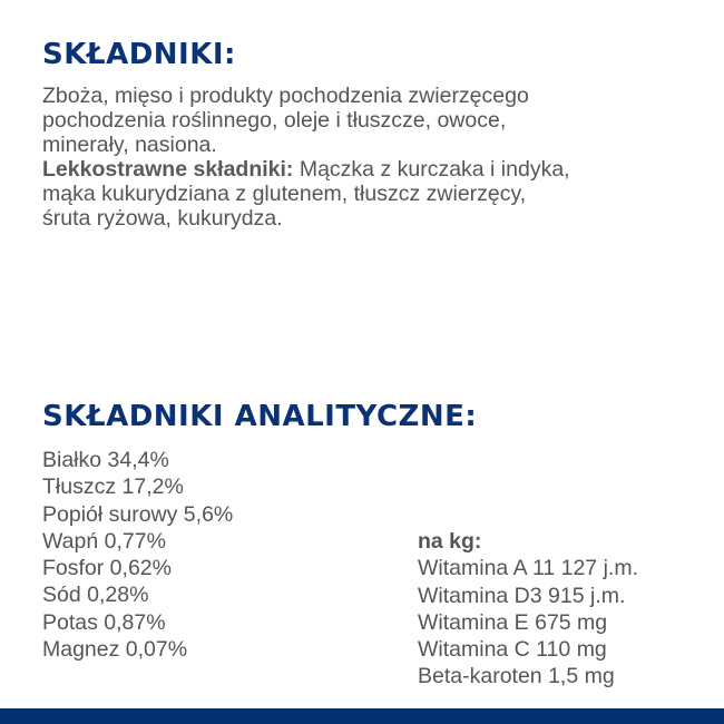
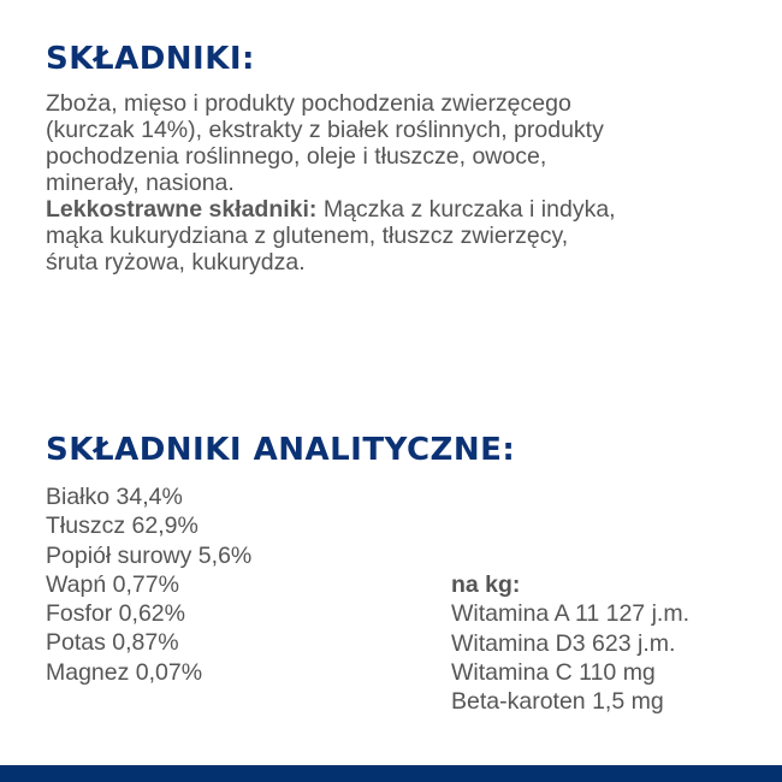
  SKŁADNIKI:
  Zboża, mięso i produkty pochodzenia zwierzęcego
+ (kurczak 14%), ekstrakty z białek roślinnych, produkty
  pochodzenia roślinnego, oleje i tłuszcze, owoce,
  minerały, nasiona.
  Lekkostrawne składniki: Mączka z kurczaka i indyka,
  mąka kukurydziana z glutenem, tłuszcz zwierzęcy,
  śruta ryżowa, kukurydza.
  SKŁADNIKI ANALITYCZNE:
  Białko 34,4%
- Tłuszcz 17,2%
+ Tłuszcz 62,9%
  Popiół surowy 5,6%
  Wapń 0,77%
  Fosfor 0,62%
- Sód 0,28%
  Potas 0,87%
  Magnez 0,07%
  na kg:
  Witamina A 11 127 j.m.
- Witamina D3 915 j.m.
+ Witamina D3 623 j.m.
- Witamina E 675 mg
  Witamina C 110 mg
  Beta-karoten 1,5 mg
